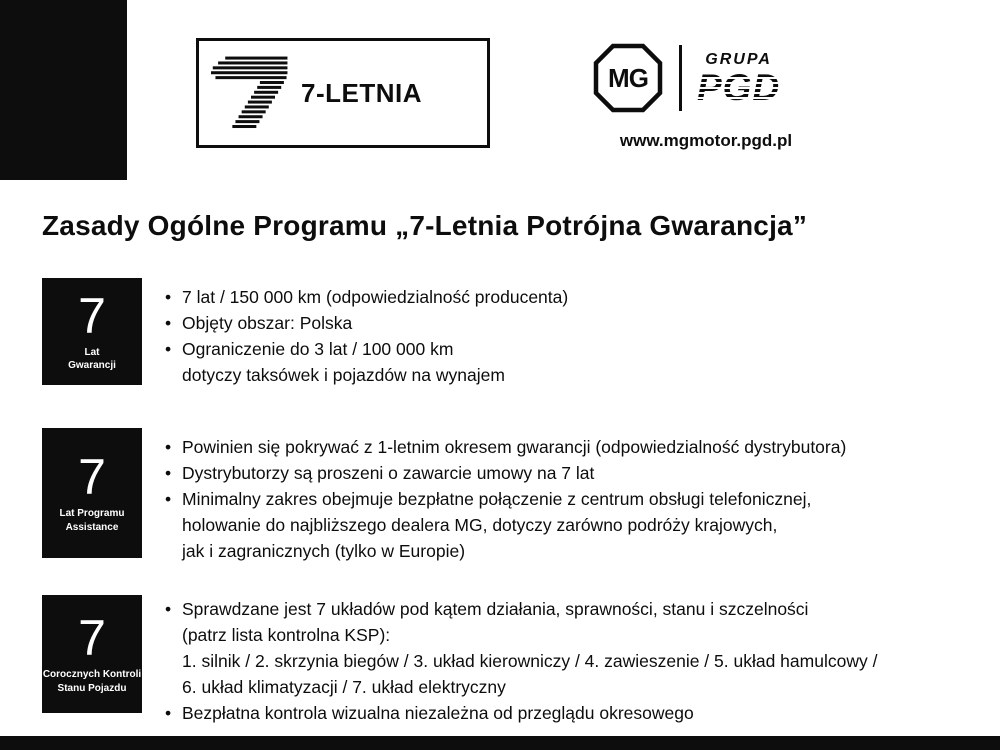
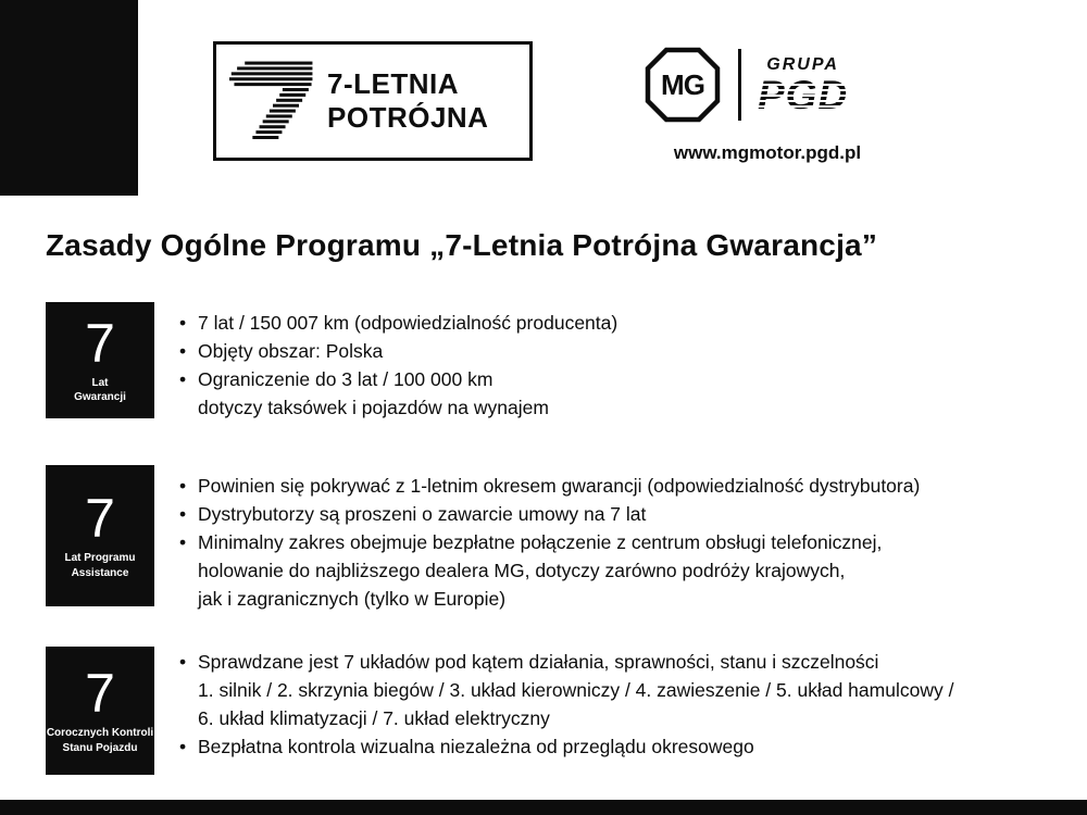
  7-LETNIA
+ POTRÓJNA
  MG
  GRUPA
  PGD
  www.mgmotor.pgd.pl
  Zasady Ogólne Programu „7-Letnia Potrójna Gwarancja”
  7
  Lat
  Gwarancji
  •
- 7 lat / 150 000 km (odpowiedzialność producenta)
+ 7 lat / 150 007 km (odpowiedzialność producenta)
  •
  Objęty obszar: Polska
  •
  Ograniczenie do 3 lat / 100 000 km
  dotyczy taksówek i pojazdów na wynajem
  7
  Lat Programu
  Assistance
  •
  Powinien się pokrywać z 1-letnim okresem gwarancji (odpowiedzialność dystrybutora)
  •
  Dystrybutorzy są proszeni o zawarcie umowy na 7 lat
  •
  Minimalny zakres obejmuje bezpłatne połączenie z centrum obsługi telefonicznej,
  holowanie do najbliższego dealera MG, dotyczy zarówno podróży krajowych,
  jak i zagranicznych (tylko w Europie)
  7
  Corocznych Kontroli
  Stanu Pojazdu
  •
  Sprawdzane jest 7 układów pod kątem działania, sprawności, stanu i szczelności
- (patrz lista kontrolna KSP):
  1. silnik / 2. skrzynia biegów / 3. układ kierowniczy / 4. zawieszenie / 5. układ hamulcowy /
  6. układ klimatyzacji / 7. układ elektryczny
  •
  Bezpłatna kontrola wizualna niezależna od przeglądu okresowego
